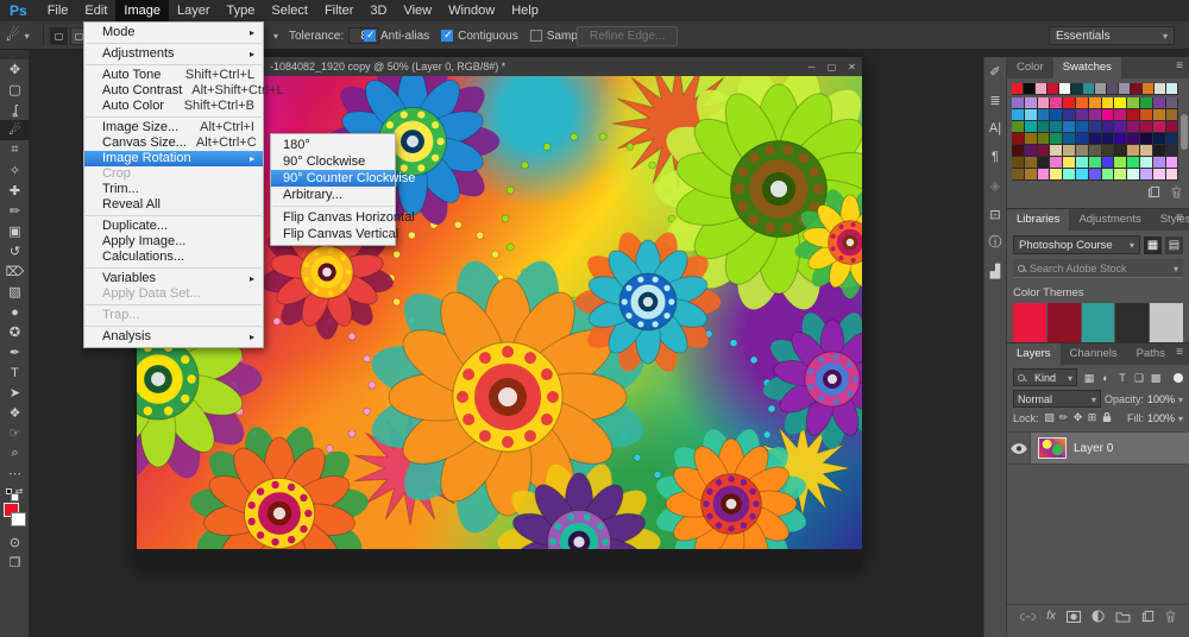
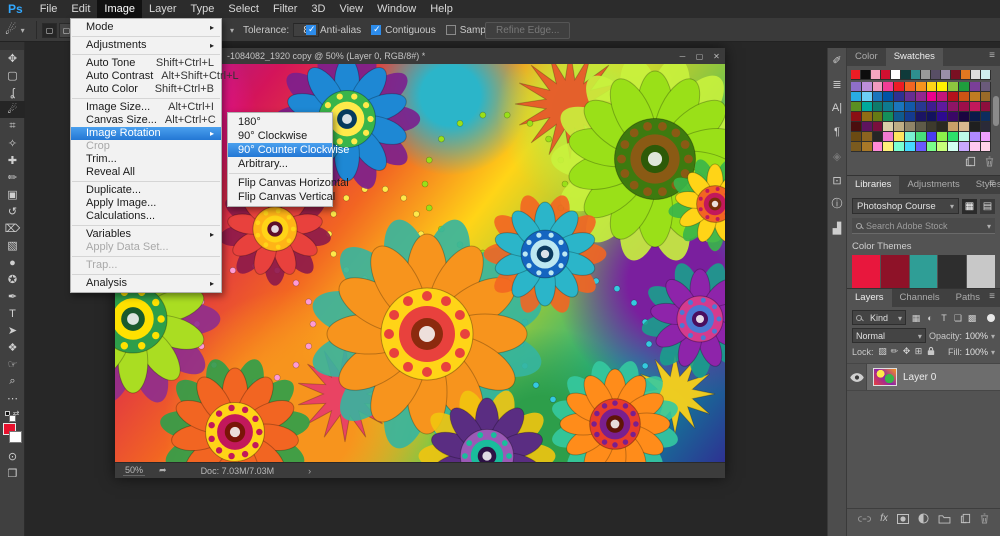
  Ps
  File
  Edit
  Image
  Layer
  Type
  Select
  Filter
  3D
  View
  Window
  Help
  ☄
  ▢
  ▢
  Tolerance:
  Anti-alias
  Contiguous
  Refine Edge...
- Essentials
  ✥
  ▢
  ʆ
  ☄
  ⌗
  ✧
  ✚
  ✏
  ▣
  ↺
  ⌦
  ▧
  ●
  ✪
  ✒
  T
  ➤
  ❖
  ☞
  ⌕
  ⋯
  ⇄
  ⊙
  ❐
  -1084082_1920 copy @ 50% (Layer 0, RGB/8#) *
  ─
  ▢
  ✕
+ 50%
+ ➦
+ Doc: 7.03M/7.03M
+ ›
  Mode
  ▸
  Adjustments
  ▸
  Auto Tone
  Shift+Ctrl+L
  Auto Contrast
  Alt+Shift+Ctrl+L
  Auto Color
  Shift+Ctrl+B
  Image Size...
  Alt+Ctrl+I
  Canvas Size...
  Alt+Ctrl+C
  Image Rotation
  ▸
  Crop
  Trim...
  Reveal All
  Duplicate...
  Apply Image...
  Calculations...
  Variables
  ▸
  Apply Data Set...
  Trap...
  Analysis
  ▸
  180°
  90° Clockwise
  90° Counter Clockwise
  Arbitrary...
  Flip Canvas Horizontal
  Flip Canvas Vertical
  ✐
  ≣
  A|
  ¶
  ◈
  ⊡
  ⓘ
  ▟
  Color
  Swatches
  ≡
  Libraries
  Adjustments
  Styles
  ≡
  Photoshop Course
  ▦
  ▤
  Search Adobe Stock
  Color Themes
  Layers
  Channels
  Paths
  ≡
  Kind
  ▦
  ◐
  T
  ❏
  ▩
  Normal
  Opacity:
  100%
  Lock:
  ▨
  ✏
  ✥
  ⊞
  Fill:
  100%
  Layer 0
  fx
